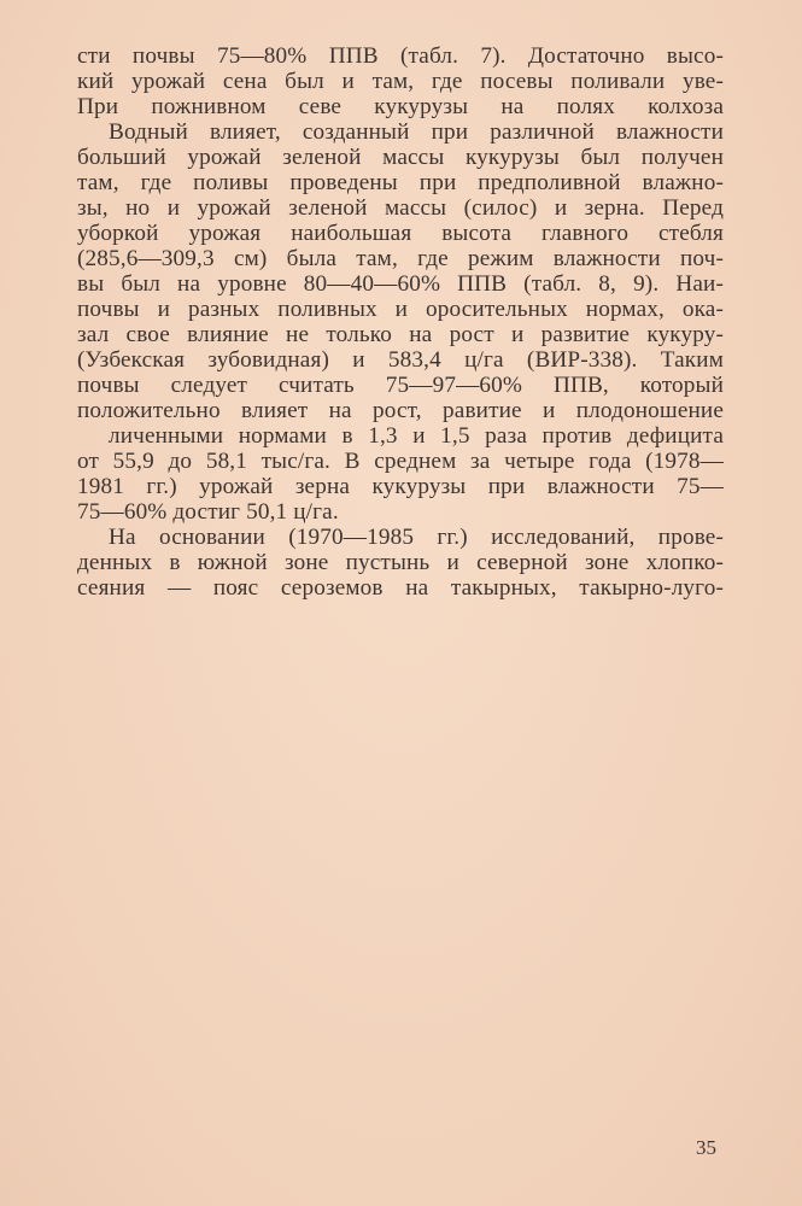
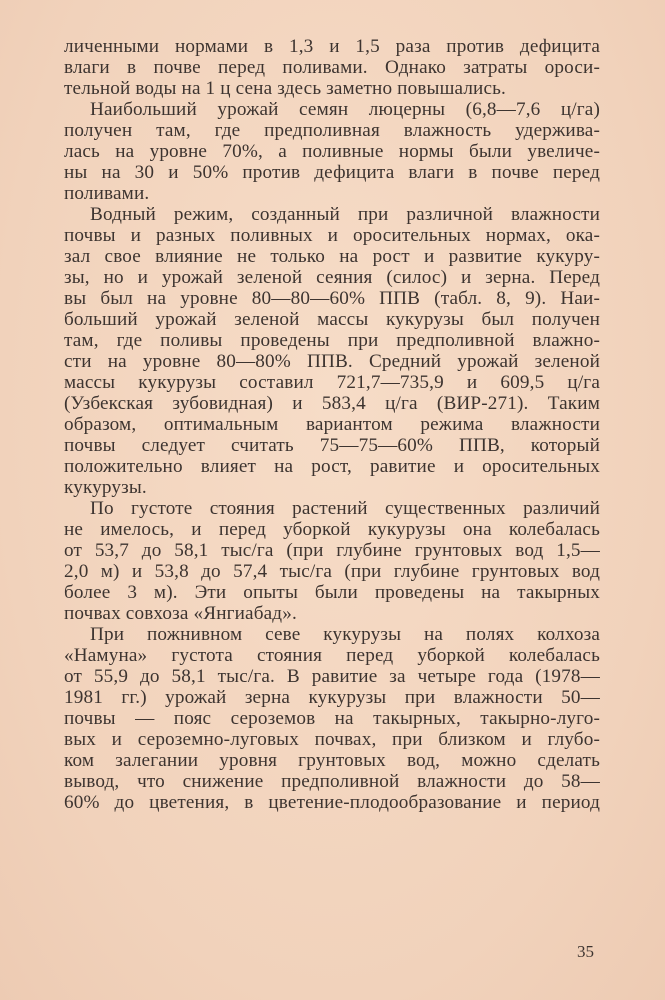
- сти почвы 75—80% ППВ (табл. 7). Достаточно высо-
- кий урожай сена был и там, где посевы поливали уве-
- При пожнивном севе кукурузы на полях колхоза
+ личенными нормами в 1,3 и 1,5 раза против дефицита
+ влаги в почве перед поливами. Однако затраты ороси-
+ тельной воды на 1 ц сена здесь заметно повышались.
+ Наибольший урожай семян люцерны (6,8—7,6 ц/га)
+ получен там, где предполивная влажность удержива-
+ лась на уровне 70%, а поливные нормы были увеличе-
+ ны на 30 и 50% против дефицита влаги в почве перед
+ поливами.
- Водный влияет, созданный при различной влажности
+ Водный режим, созданный при различной влажности
- больший урожай зеленой массы кукурузы был получен
+ почвы и разных поливных и оросительных нормах, ока-
- там, где поливы проведены при предполивной влажно-
+ зал свое влияние не только на рост и развитие кукуру-
- зы, но и урожай зеленой массы (силос) и зерна. Перед
+ зы, но и урожай зеленой сеяния (силос) и зерна. Перед
- уборкой урожая наибольшая высота главного стебля
- (285,6—309,3 см) была там, где режим влажности поч-
- вы был на уровне 80—40—60% ППВ (табл. 8, 9). Наи-
+ вы был на уровне 80—80—60% ППВ (табл. 8, 9). Наи-
- почвы и разных поливных и оросительных нормах, ока-
+ больший урожай зеленой массы кукурузы был получен
- зал свое влияние не только на рост и развитие кукуру-
+ там, где поливы проведены при предполивной влажно-
+ сти на уровне 80—80% ППВ. Средний урожай зеленой
+ массы кукурузы составил 721,7—735,9 и 609,5 ц/га
- (Узбекская зубовидная) и 583,4 ц/га (ВИР-338). Таким
+ (Узбекская зубовидная) и 583,4 ц/га (ВИР-271). Таким
+ образом, оптимальным вариантом режима влажности
- почвы следует считать 75—97—60% ППВ, который
+ почвы следует считать 75—75—60% ППВ, который
- положительно влияет на рост, равитие и плодоношение
+ положительно влияет на рост, равитие и оросительных
+ кукурузы.
+ По густоте стояния растений существенных различий
+ не имелось, и перед уборкой кукурузы она колебалась
+ от 53,7 до 58,1 тыс/га (при глубине грунтовых вод 1,5—
+ 2,0 м) и 53,8 до 57,4 тыс/га (при глубине грунтовых вод
+ более 3 м). Эти опыты были проведены на такырных
+ почвах совхоза «Янгиабад».
- личенными нормами в 1,3 и 1,5 раза против дефицита
+ При пожнивном севе кукурузы на полях колхоза
+ «Намуна» густота стояния перед уборкой колебалась
- от 55,9 до 58,1 тыс/га. В среднем за четыре года (1978—
+ от 55,9 до 58,1 тыс/га. В равитие за четыре года (1978—
- 1981 гг.) урожай зерна кукурузы при влажности 75—
+ 1981 гг.) урожай зерна кукурузы при влажности 50—
- 75—60% достиг 50,1 ц/га.
- На основании (1970—1985 гг.) исследований, прове-
- денных в южной зоне пустынь и северной зоне хлопко-
- сеяния — пояс сероземов на такырных, такырно-луго-
+ почвы — пояс сероземов на такырных, такырно-луго-
+ вых и сероземно-луговых почвах, при близком и глубо-
+ ком залегании уровня грунтовых вод, можно сделать
+ вывод, что снижение предполивной влажности до 58—
+ 60% до цветения, в цветение-плодообразование и период
  35
